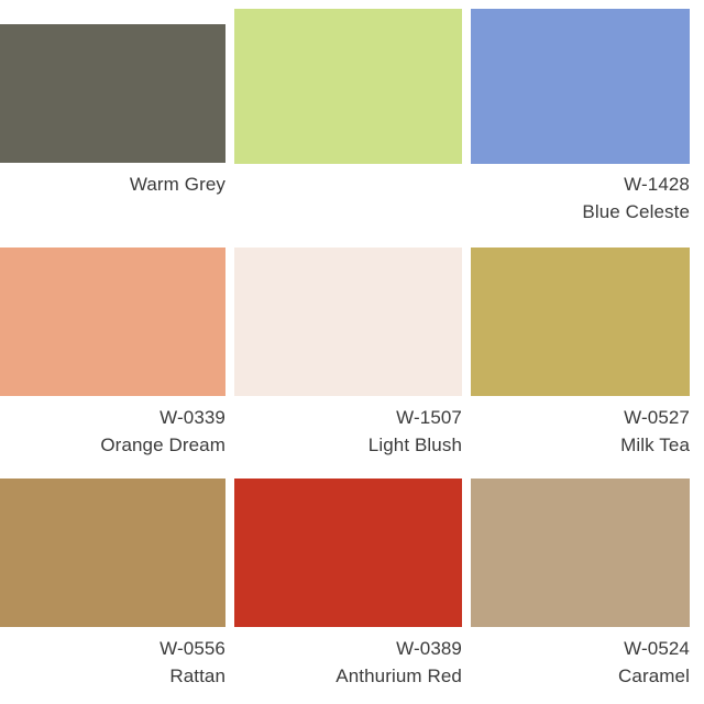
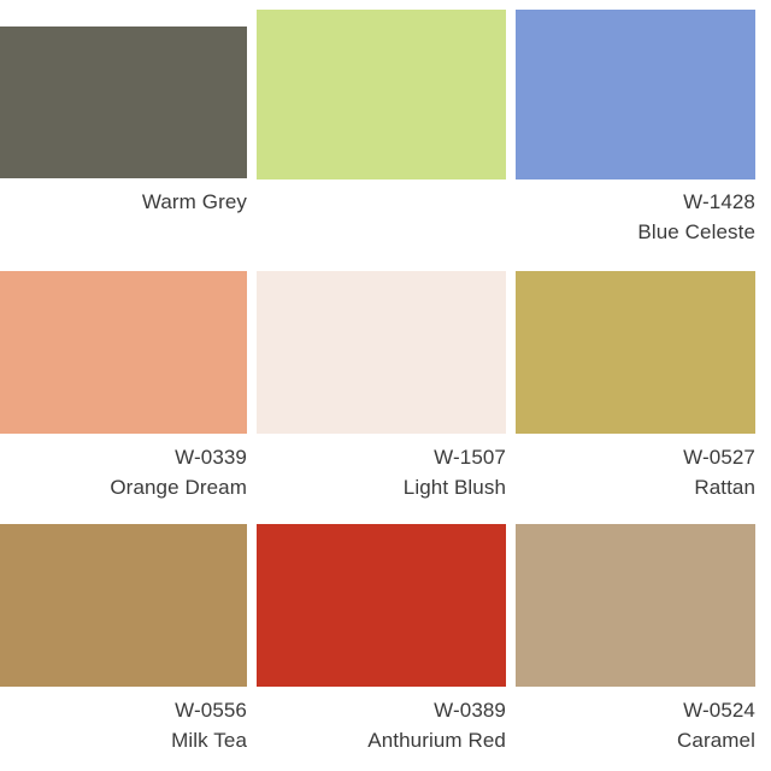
  Warm Grey
  W-1428
  Blue Celeste
  W-0339
  Orange Dream
  W-1507
  Light Blush
  W-0527
- Milk Tea
+ Rattan
  W-0556
- Rattan
+ Milk Tea
  W-0389
  Anthurium Red
  W-0524
  Caramel
